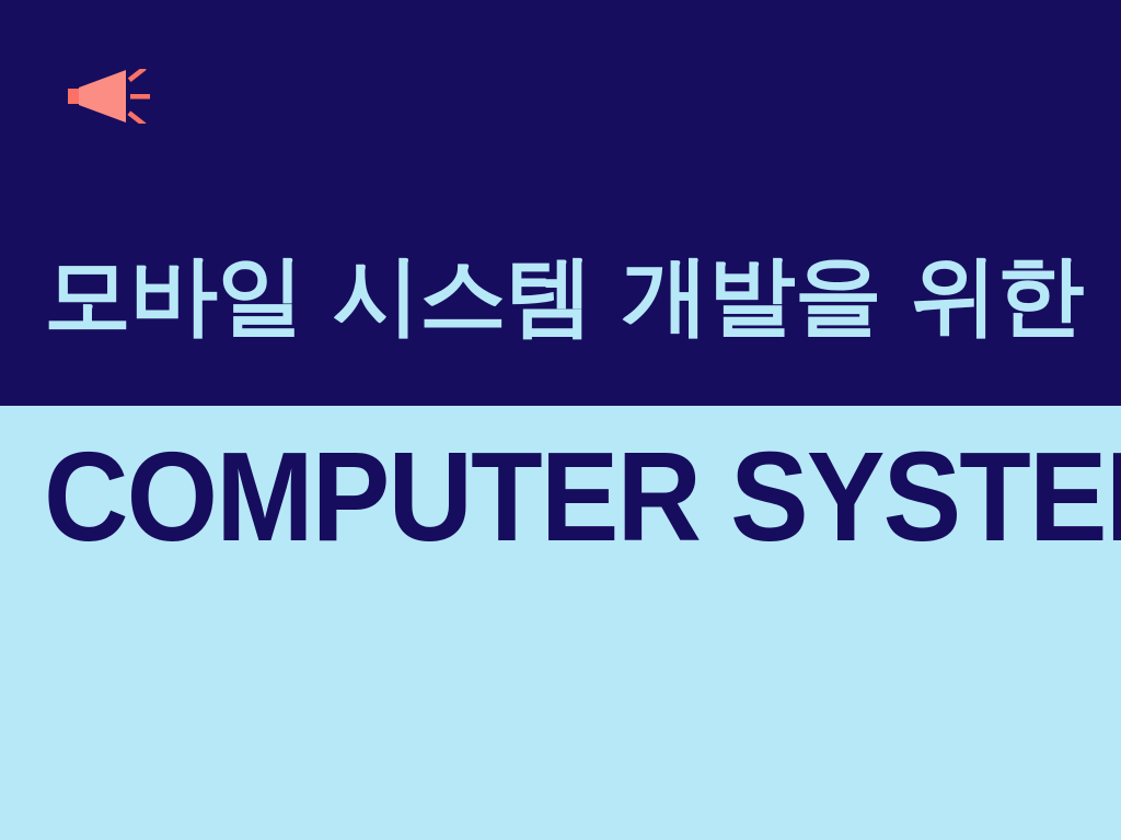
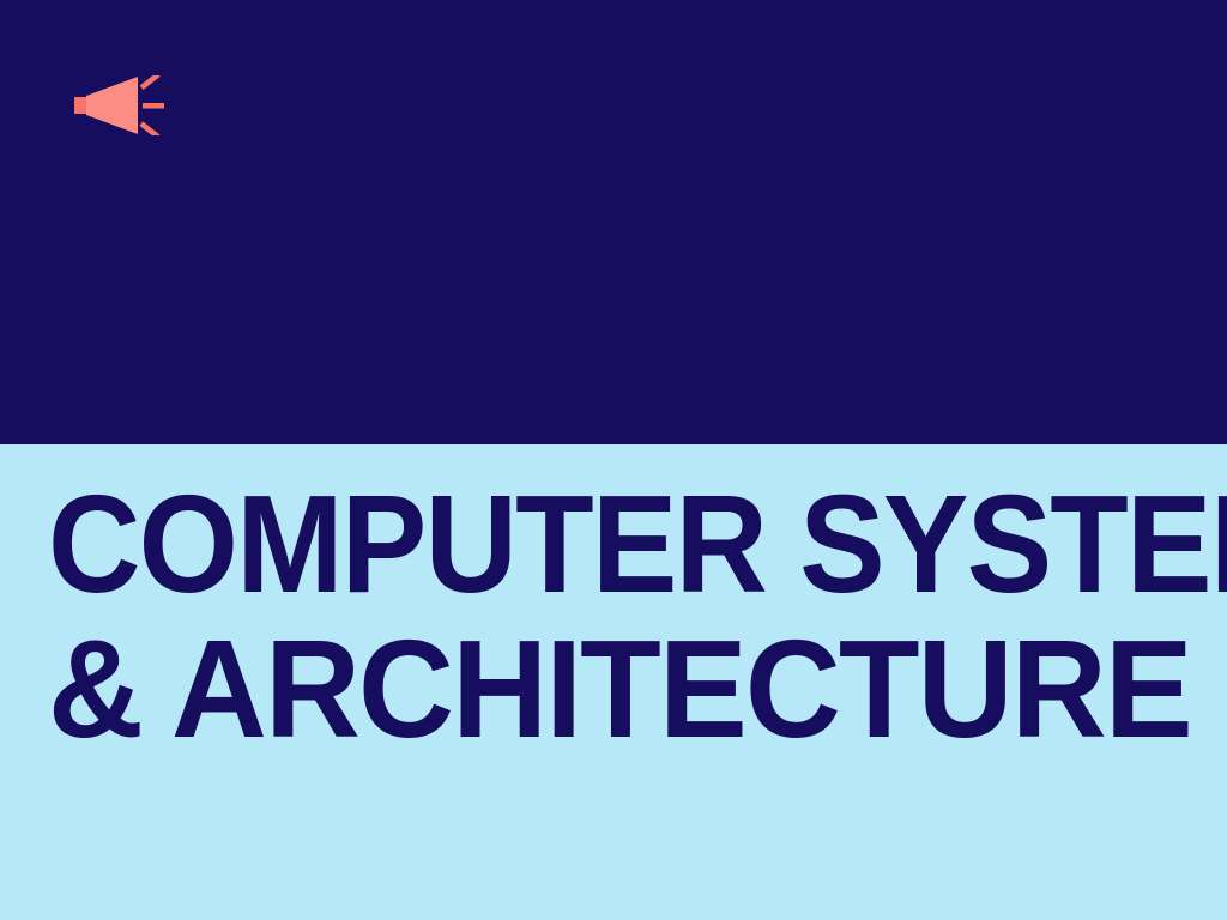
- 모바일 시스템 개발을 위한
  COMPUTER SYSTE
+ & ARCHITECTURE
